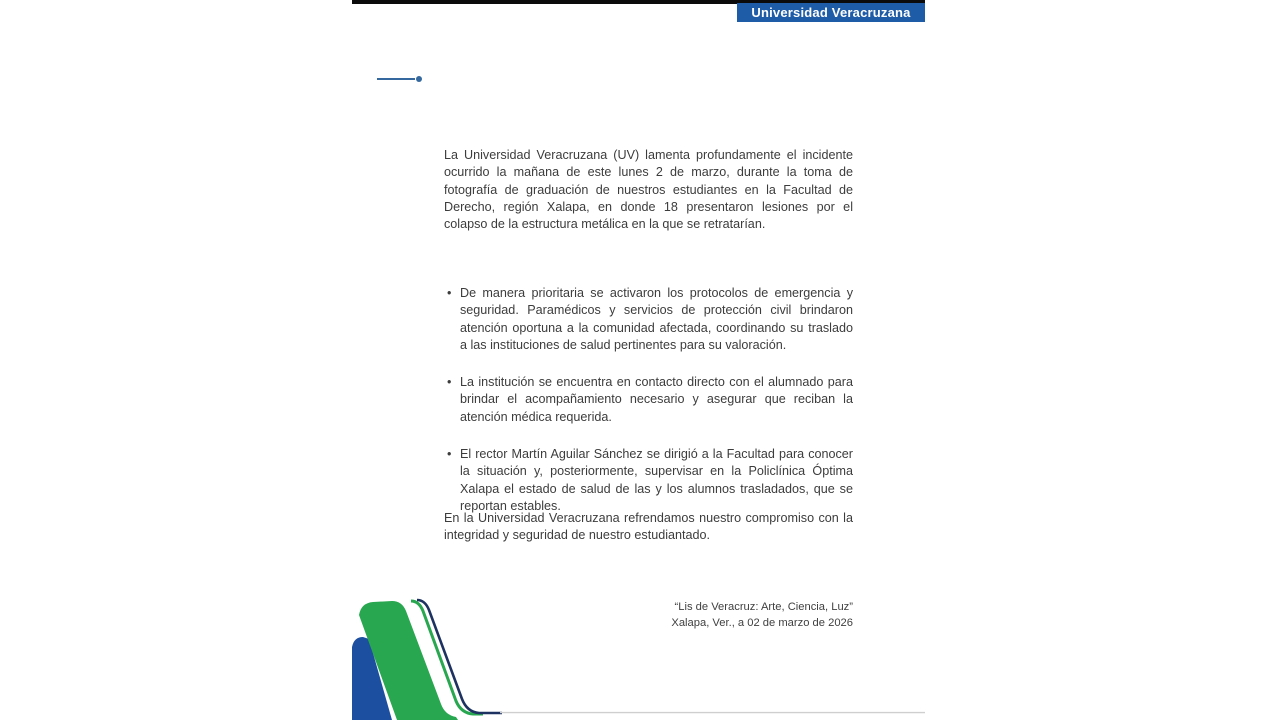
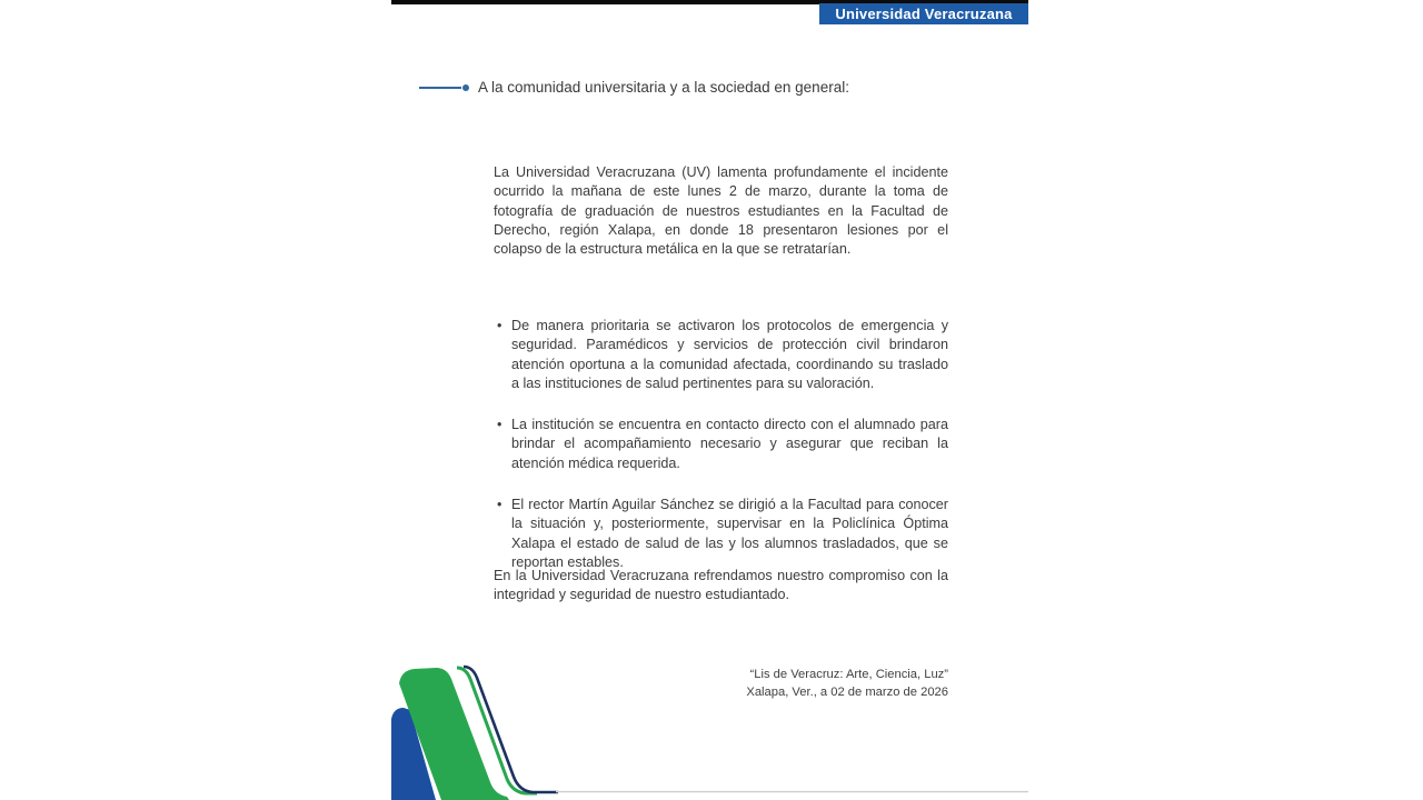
  Universidad Veracruzana
+ A la comunidad universitaria y a la sociedad en general:
  La Universidad Veracruzana (UV) lamenta profundamente el incidente ocurrido la mañana de este lunes 2 de marzo, durante la toma de fotografía de graduación de nuestros estudiantes en la Facultad de Derecho, región Xalapa, en donde 18 presentaron lesiones por el colapso de la estructura metálica en la que se retratarían.
  •
  De manera prioritaria se activaron los protocolos de emergencia y seguridad. Paramédicos y servicios de protección civil brindaron atención oportuna a la comunidad afectada, coordinando su traslado a las instituciones de salud pertinentes para su valoración.
  •
  La institución se encuentra en contacto directo con el alumnado para brindar el acompañamiento necesario y asegurar que reciban la atención médica requerida.
  •
  El rector Martín Aguilar Sánchez se dirigió a la Facultad para conocer la situación y, posteriormente, supervisar en la Policlínica Óptima Xalapa el estado de salud de las y los alumnos trasladados, que se reportan estables.
  En la Universidad Veracruzana refrendamos nuestro compromiso con la integridad y seguridad de nuestro estudiantado.
  “Lis de Veracruz: Arte, Ciencia, Luz”
  Xalapa, Ver., a 02 de marzo de 2026
